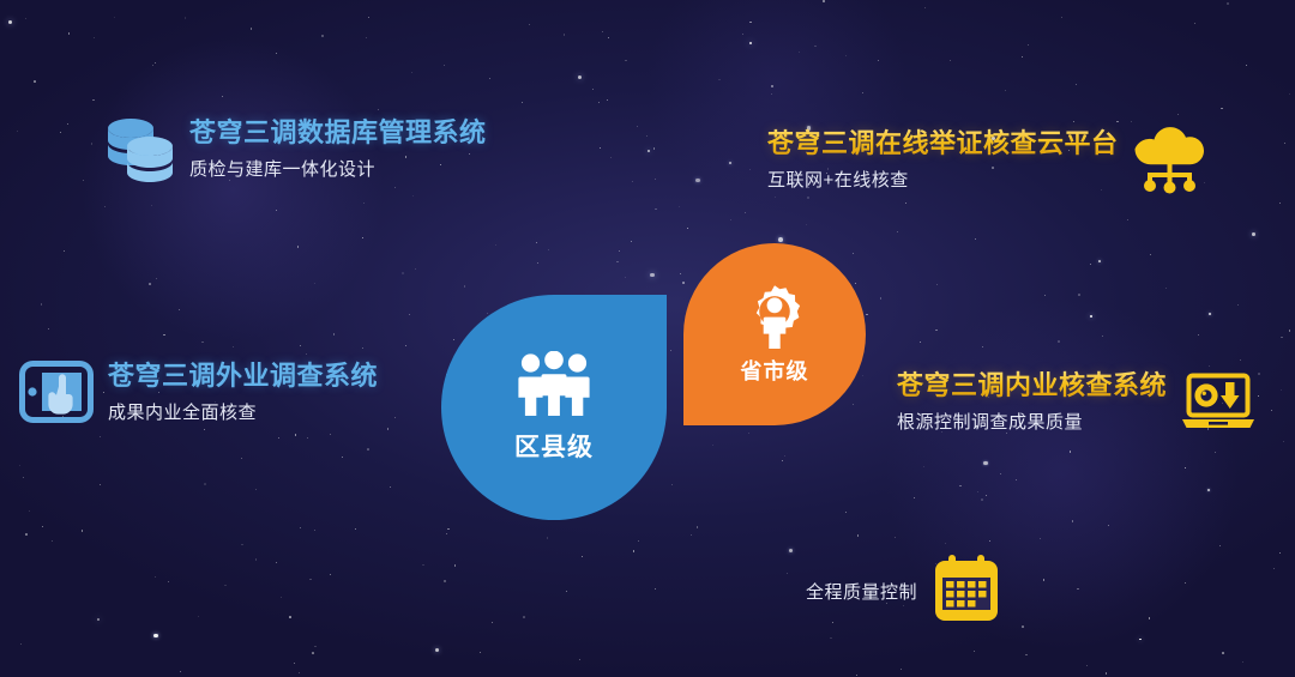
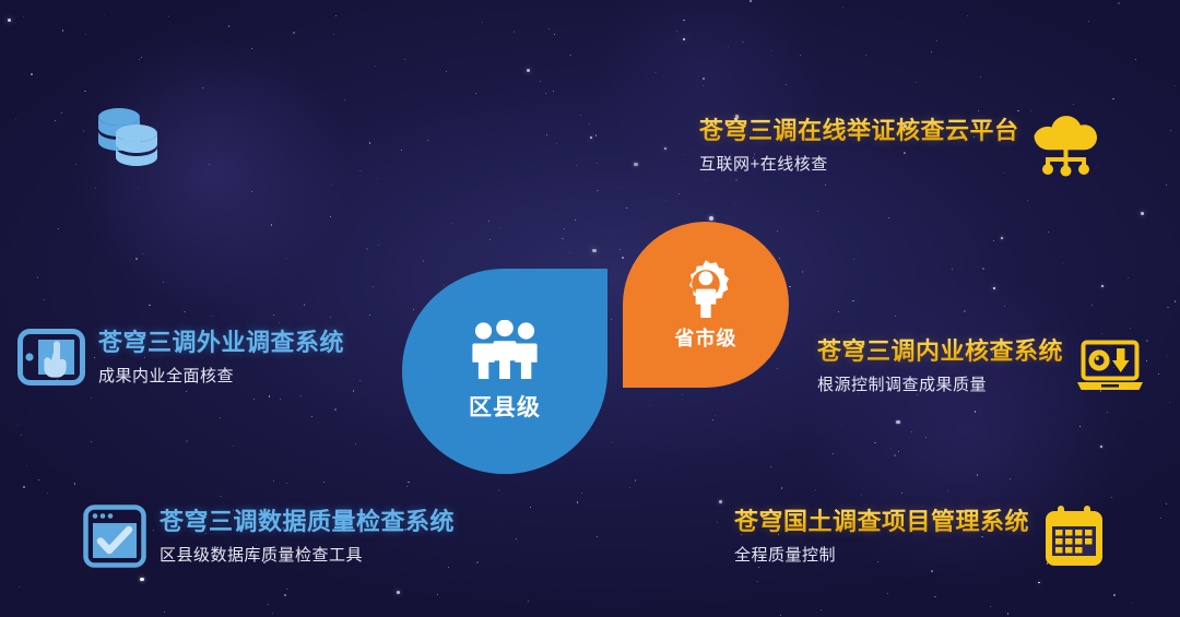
  区县级
  省市级
- 苍穹三调数据库管理系统
- 质检与建库一体化设计
  苍穹三调在线举证核查云平台
  互联网+在线核查
  苍穹三调外业调查系统
  成果内业全面核查
  苍穹三调内业核查系统
  根源控制调查成果质量
+ 苍穹三调数据质量检查系统
+ 区县级数据库质量检查工具
+ 苍穹国土调查项目管理系统
  全程质量控制
